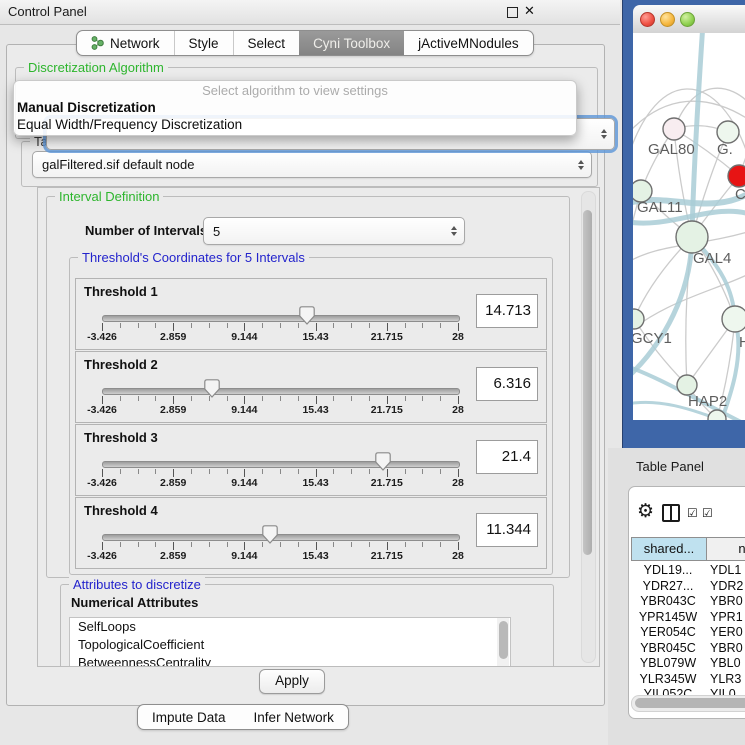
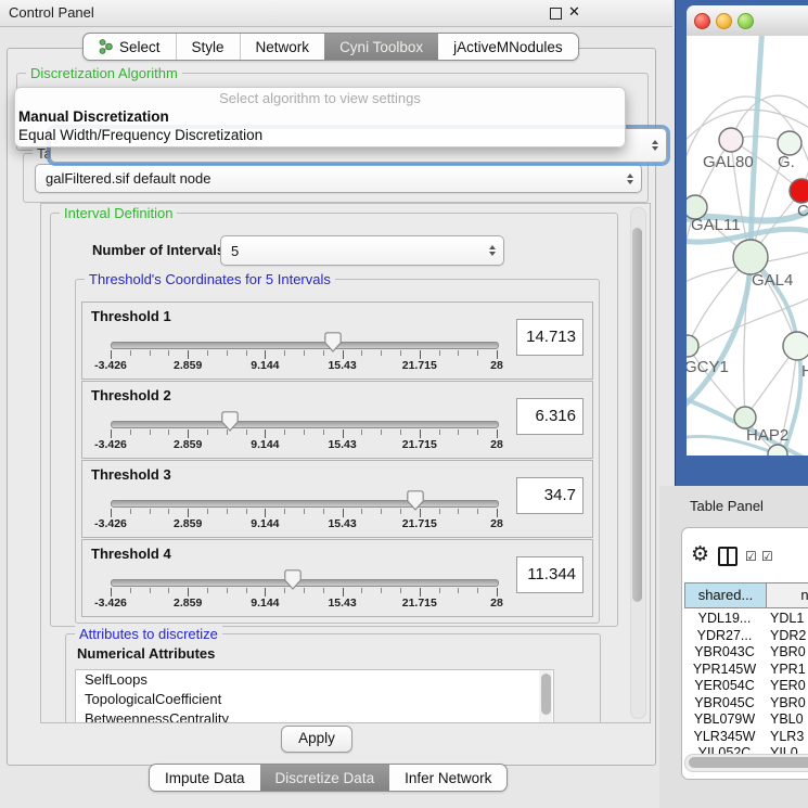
  Control Panel
  ✕
- Network
+ Select
  Style
- Select
+ Network
  Cyni Toolbox
  jActiveMNodules
  Discretization Algorithm
  galFiltered.sif default node
  Interval Definition
  Number of Interval
  5
  Threshold's Coordinates for 5 Intervals
  Threshold 1
  -3.426
  2.859
  9.144
  15.43
  21.715
  28
  14.713
  Threshold 2
  -3.426
  2.859
  9.144
  15.43
  21.715
  28
  6.316
  Threshold 3
  -3.426
  2.859
  9.144
  15.43
  21.715
  28
- 21.4
+ 34.7
  Threshold 4
  -3.426
  2.859
  9.144
  15.43
  21.715
  28
  11.344
  Attributes to discretize
  Numerical Attributes
  SelfLoops
  TopologicalCoefficient
  BetweennessCentrality
  Apply
  Select algorithm to view settings
  Manual Discretization
  Equal Width/Frequency Discretization
  Impute Data
+ Discretize Data
  Infer Network
  GAL80
  G.
  C
  GAL11
  GAL4
  GCY1
  H
  HAP2
  Table Panel
  ⚙
  ☑
  ☑
  shared...
  n
  YDL19...
  YDL1
  YDR27...
  YDR2
  YBR043C
  YBR0
  YPR145W
  YPR1
  YER054C
  YER0
  YBR045C
  YBR0
  YBL079W
  YBL0
  YLR345W
  YLR3
  YIL052C
  YIL0
